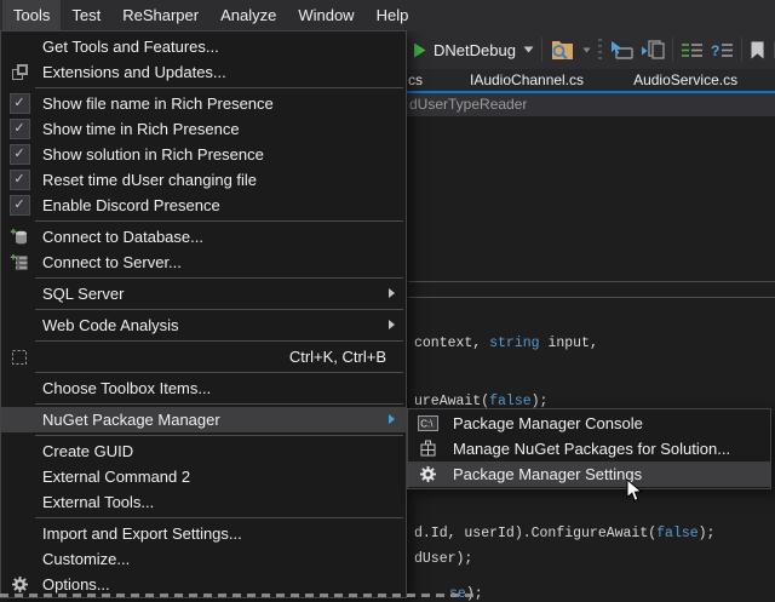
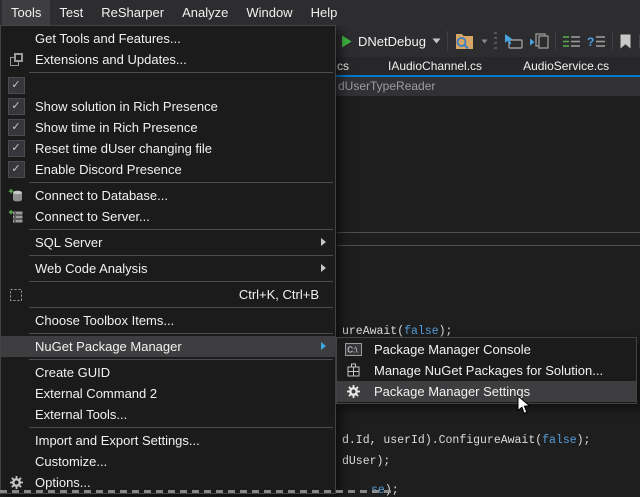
  dUserTypeReader
  Tools
  Test
  ReSharper
  Analyze
  Window
  Help
  DNetDebug
  ?
  cs
  IAudioChannel.cs
  AudioService.cs
- context, string input,
  ureAwait(false);
  d.Id, userId).ConfigureAwait(false);
  dUser);
  se);
  Get Tools and Features...
  Extensions and Updates...
  ✓
- Show file name in Rich Presence
  ✓
- Show time in Rich Presence
+ Show solution in Rich Presence
  ✓
- Show solution in Rich Presence
+ Show time in Rich Presence
  ✓
  Reset time dUser changing file
  ✓
  Enable Discord Presence
  Connect to Database...
  Connect to Server...
  SQL Server
  Web Code Analysis
  Ctrl+K, Ctrl+B
  Choose Toolbox Items...
  NuGet Package Manager
  Create GUID
  External Command 2
  External Tools...
  Import and Export Settings...
  Customize...
  Options...
  C:\
  Package Manager Console
  Manage NuGet Packages for Solution...
  Package Manager Settings
